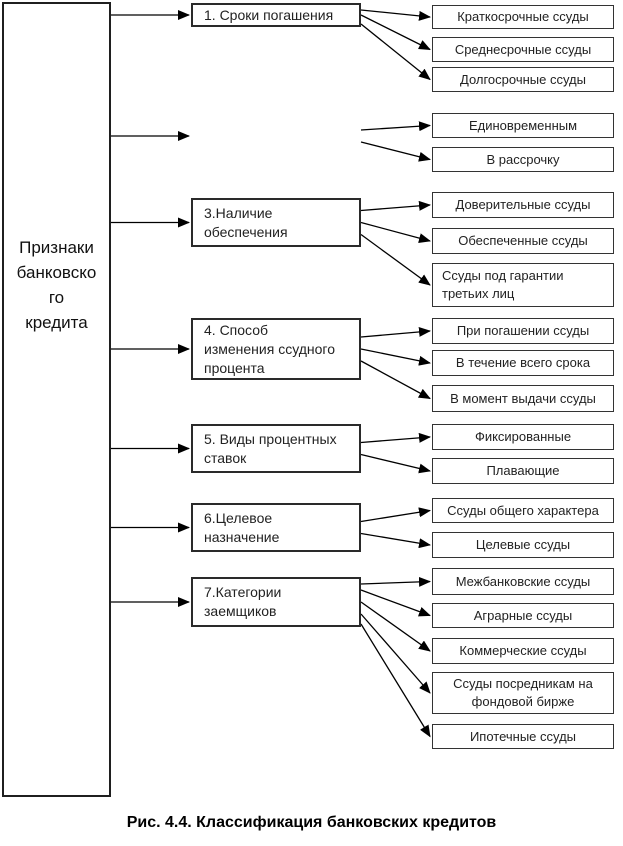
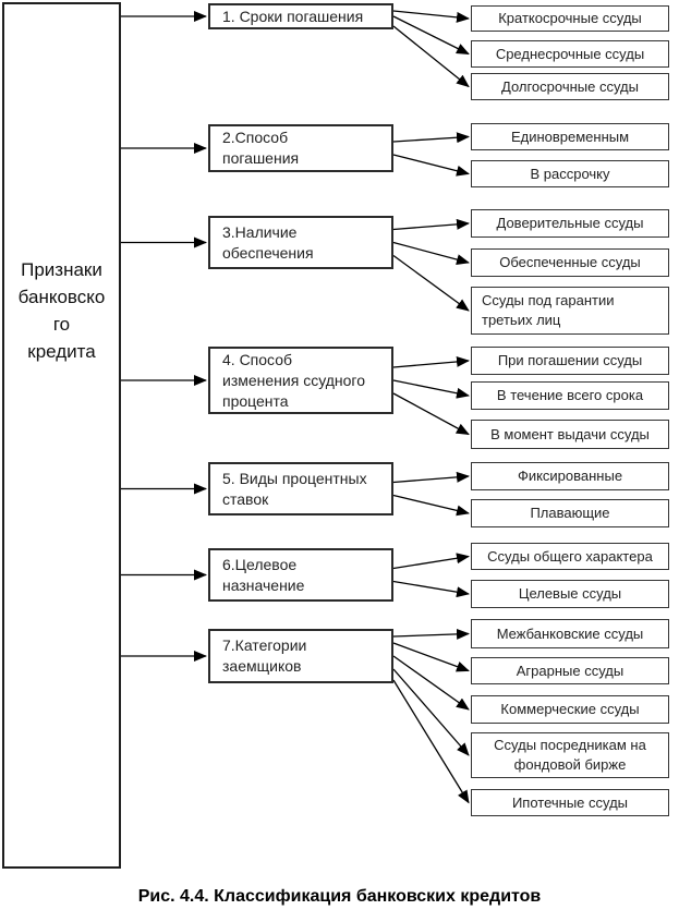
  Рис. 4.4. Классификация банковских кредитов
  Признаки
  банковско
  го
  кредита
  1. Сроки погашения
  Краткосрочные ссуды
  Среднесрочные ссуды
  Долгосрочные ссуды
+ 2.Способ
+ погашения
  Единовременным
  В рассрочку
  3.Наличие
  обеспечения
  Доверительные ссуды
  Обеспеченные ссуды
  Ссуды под гарантии
  третьих лиц
  4. Способ
  изменения ссудного
  процента
  При погашении ссуды
  В течение всего срока
  В момент выдачи ссуды
  5. Виды процентных
  ставок
  Фиксированные
  Плавающие
  6.Целевое
  назначение
  Ссуды общего характера
  Целевые ссуды
  7.Категории
  заемщиков
  Межбанковские ссуды
  Аграрные ссуды
  Коммерческие ссуды
  Ссуды посредникам на
  фондовой бирже
  Ипотечные ссуды
